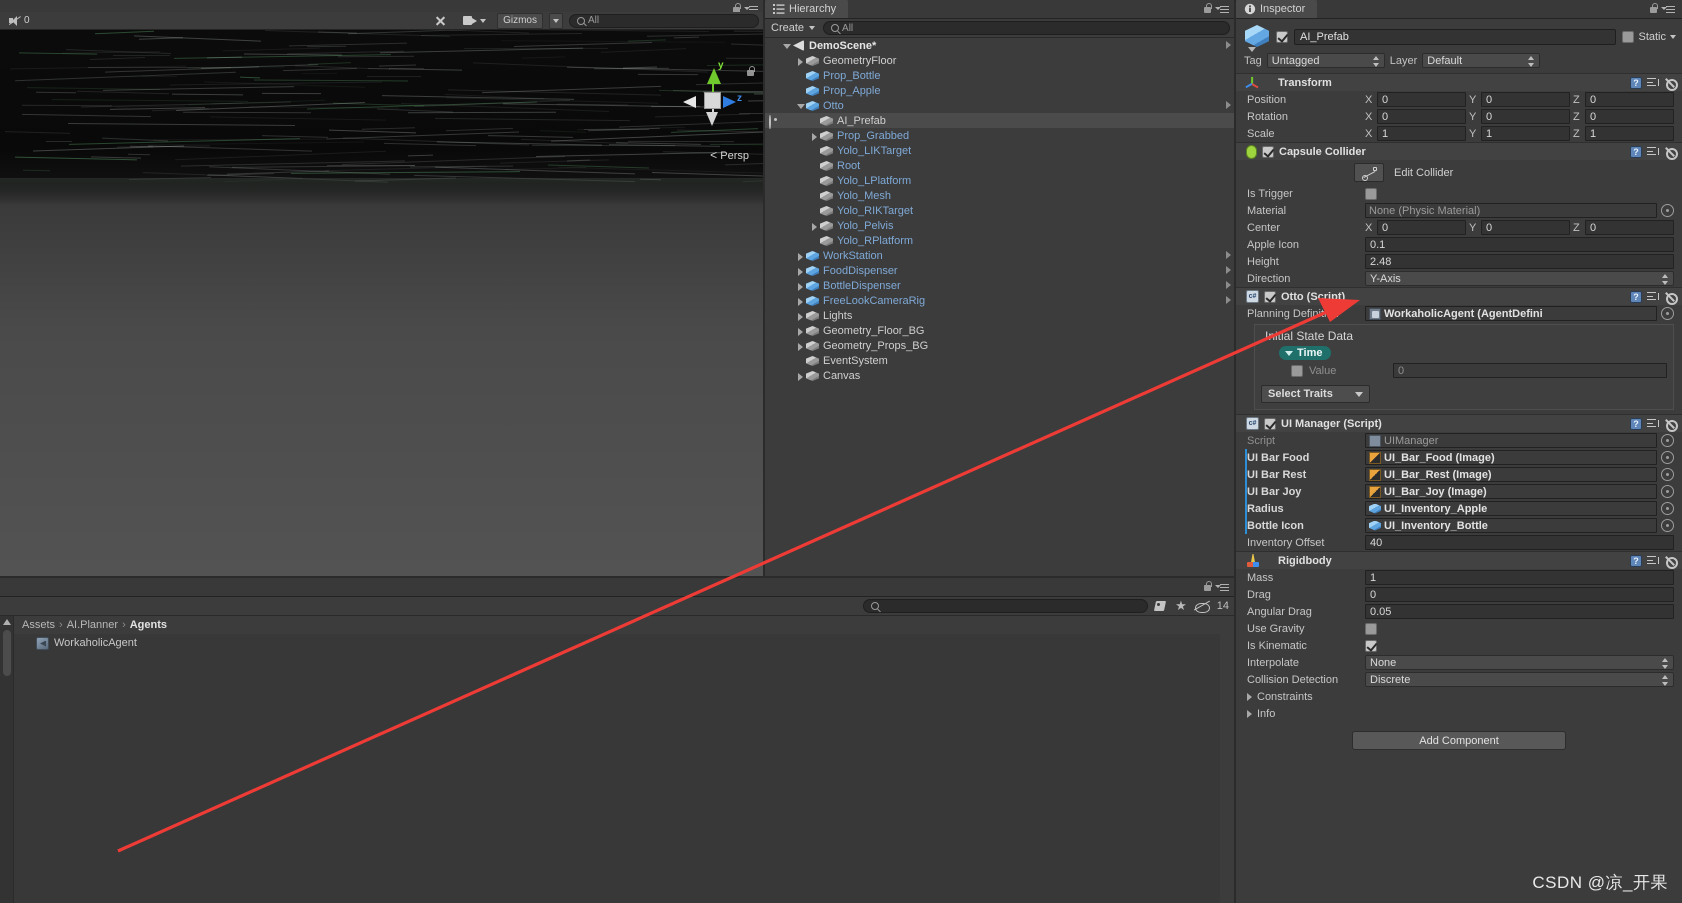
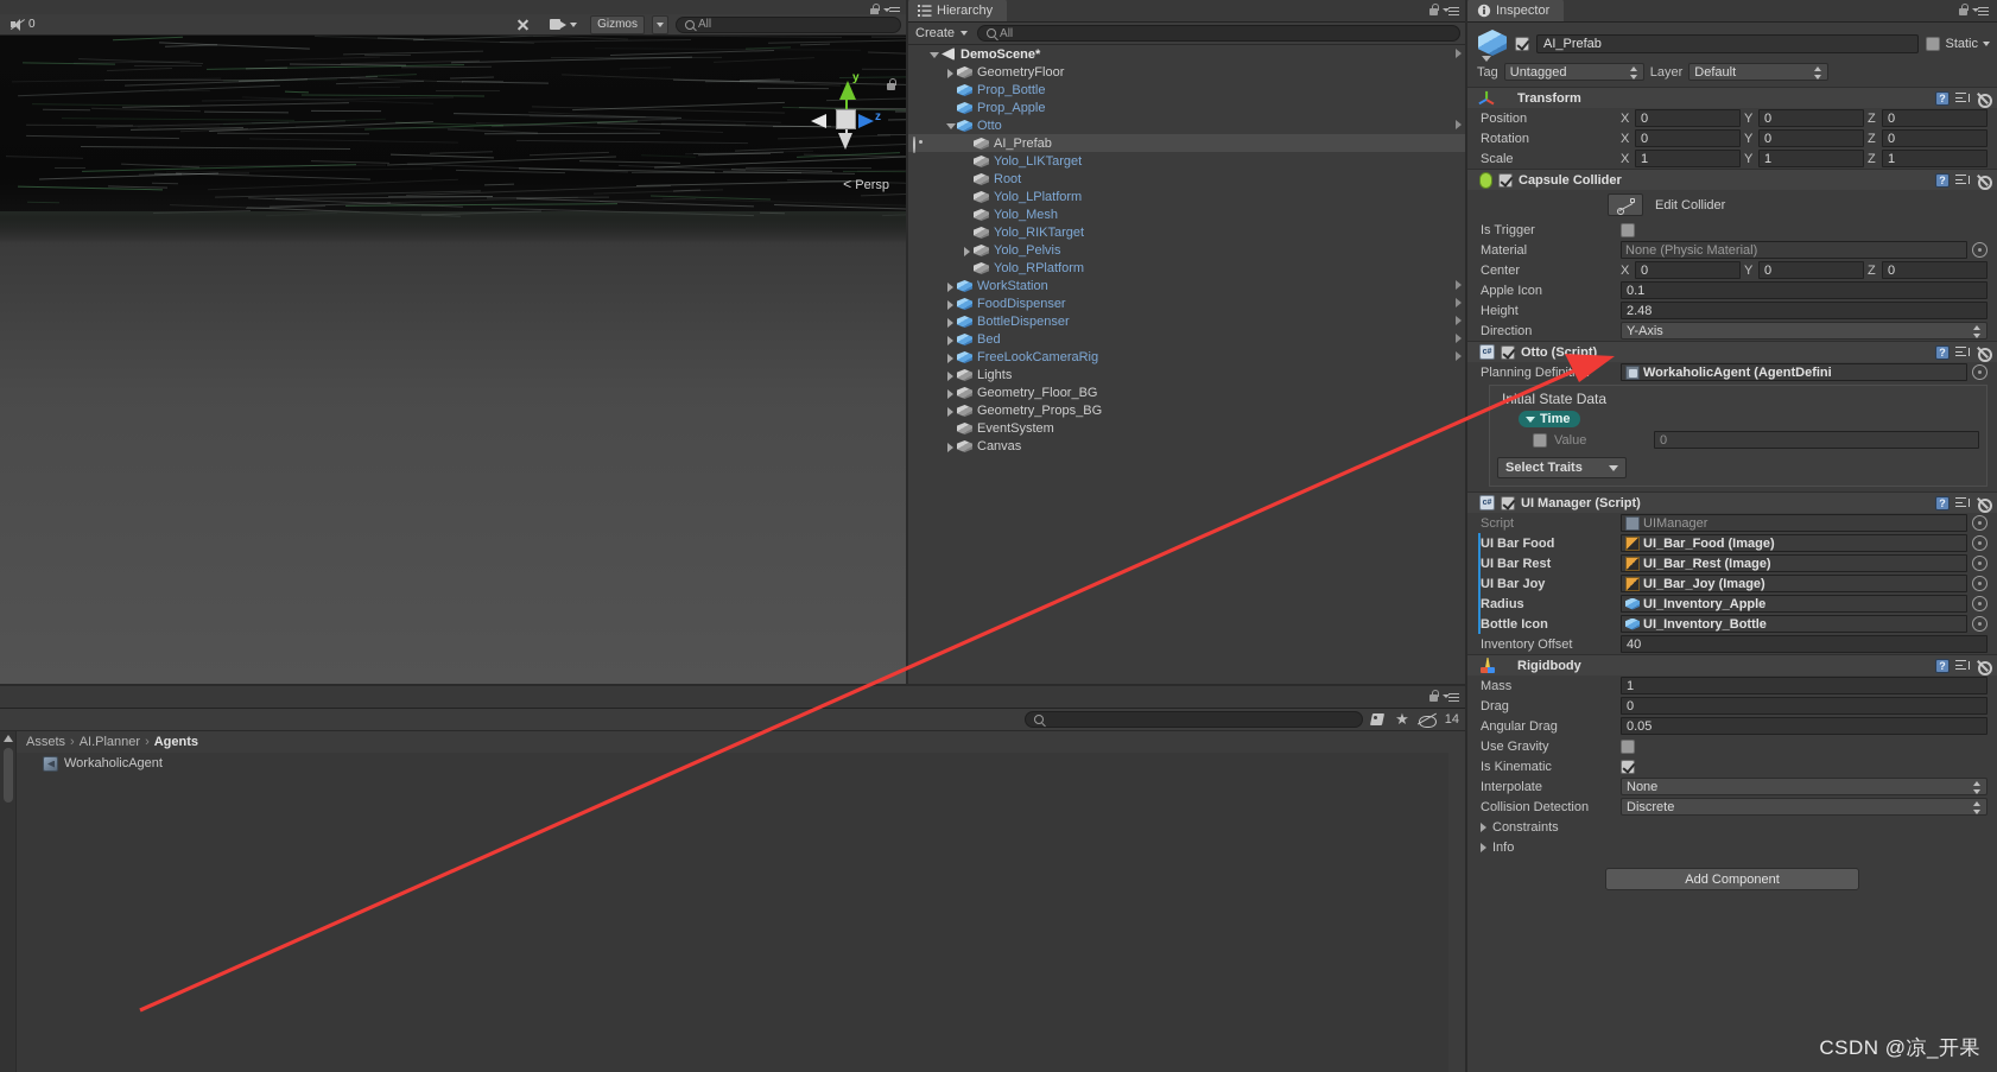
  0
  Gizmos
  All
  y
  z
  < Persp
  Hierarchy
  Create
  All
  DemoScene*
  GeometryFloor
  Prop_Bottle
  Prop_Apple
  Otto
  AI_Prefab
- Prop_Grabbed
  Yolo_LIKTarget
  Root
  Yolo_LPlatform
  Yolo_Mesh
  Yolo_RIKTarget
  Yolo_Pelvis
  Yolo_RPlatform
  WorkStation
  FoodDispenser
  BottleDispenser
+ Bed
  FreeLookCameraRig
  Lights
  Geometry_Floor_BG
  Geometry_Props_BG
  EventSystem
  Canvas
  ★
  14
  Assets
  ›
  AI.Planner
  ›
  Agents
  WorkaholicAgent
  Inspector
  AI_Prefab
  Static
  Tag
  Untagged
  Layer
  Default
  Transform
  ?
  Position
  X
  0
  Y
  0
  Z
  0
  Rotation
  X
  0
  Y
  0
  Z
  0
  Scale
  X
  1
  Y
  1
  Z
  1
  Capsule Collider
  ?
  Edit Collider
  Is Trigger
  Material
  None (Physic Material)
  Center
  X
  0
  Y
  0
  Z
  0
  Apple Icon
  0.1
  Height
  2.48
  Direction
  Y-Axis
  Otto (Script)
  ?
  Planning Defin
  WorkaholicAgent (AgentDefini
  Itial State Data
  Time
  Value
  0
  Select Traits
  UI Manager (Script)
  ?
  Script
  UIManager
  UI Bar Food
  UI_Bar_Food (Image)
  UI Bar Rest
  UI_Bar_Rest (Image)
  UI Bar Joy
  UI_Bar_Joy (Image)
  Radius
  UI_Inventory_Apple
  Bottle Icon
  UI_Inventory_Bottle
  Inventory Offset
  40
  Rigidbody
  ?
  Mass
  1
  Drag
  0
  Angular Drag
  0.05
  Use Gravity
  Is Kinematic
  Interpolate
  None
  Collision Detection
  Discrete
  Constraints
  Info
  Add Component
  CSDN @凉_开果
